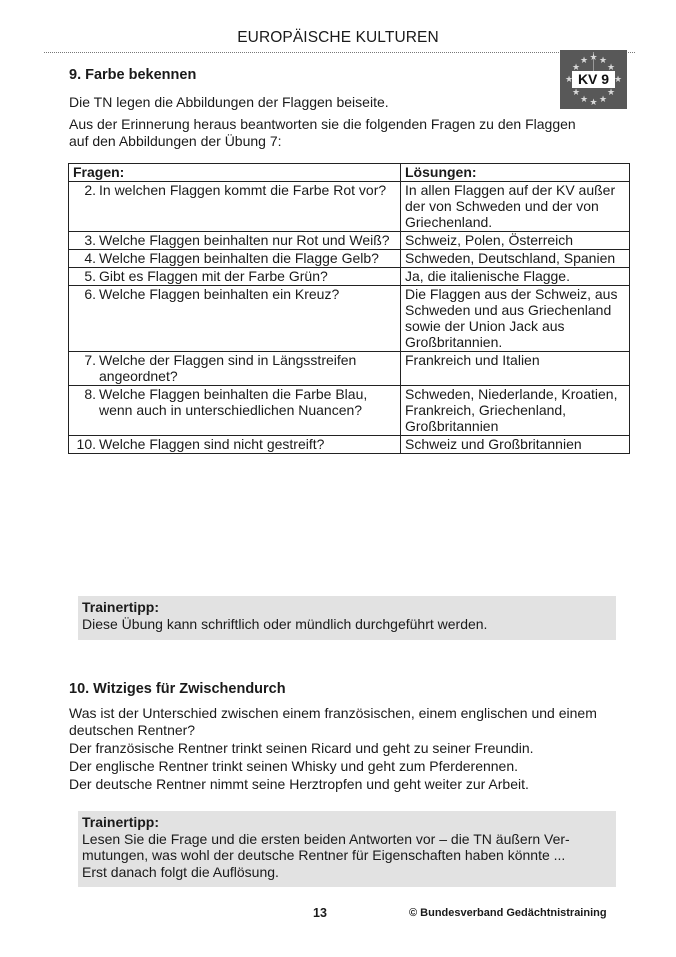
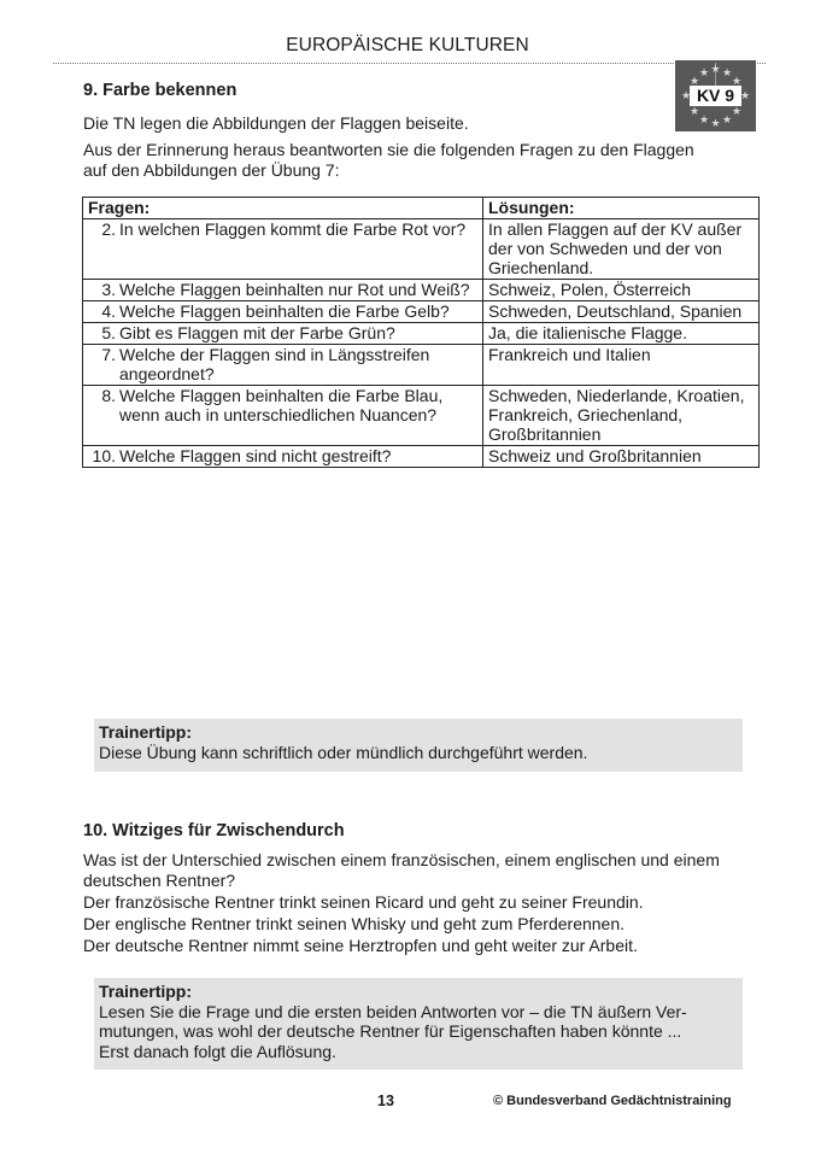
  EUROPÄISCHE KULTUREN
  ★
  ★
  ★
  ★
  ★
  ★
  ★
  ★
  ★
  ★
  ★
  ★
  KV 9
  9. Farbe bekennen
  Die TN legen die Abbildungen der Flaggen beiseite.
  Aus der Erinnerung heraus beantworten sie die folgenden Fragen zu den Flaggen
  auf den Abbildungen der Übung 7:
  Fragen:	Lösungen:
  2. In welchen Flaggen kommt die Farbe Rot vor?	In allen Flaggen auf der KV außer der von Schweden und der von Griechenland.
  3. Welche Flaggen beinhalten nur Rot und Weiß?	Schweiz, Polen, Österreich
- 4. Welche Flaggen beinhalten die Flagge Gelb?	Schweden, Deutschland, Spanien
+ 4. Welche Flaggen beinhalten die Farbe Gelb?	Schweden, Deutschland, Spanien
  5. Gibt es Flaggen mit der Farbe Grün?	Ja, die italienische Flagge.
- 6. Welche Flaggen beinhalten ein Kreuz?	Die Flaggen aus der Schweiz, aus Schweden und aus Griechenland sowie der Union Jack aus Großbritannien.
  7. Welche der Flaggen sind in Längsstreifen angeordnet?	Frankreich und Italien
  8. Welche Flaggen beinhalten die Farbe Blau, wenn auch in unterschiedlichen Nuancen?	Schweden, Niederlande, Kroatien, Frankreich, Griechenland, Großbritannien
  10. Welche Flaggen sind nicht gestreift?	Schweiz und Großbritannien
  Trainertipp:
  Diese Übung kann schriftlich oder mündlich durchgeführt werden.
  10. Witziges für Zwischendurch
  Was ist der Unterschied zwischen einem französischen, einem englischen und einem
  deutschen Rentner?
  Der französische Rentner trinkt seinen Ricard und geht zu seiner Freundin.
  Der englische Rentner trinkt seinen Whisky und geht zum Pferderennen.
  Der deutsche Rentner nimmt seine Herztropfen und geht weiter zur Arbeit.
  Trainertipp:
  Lesen Sie die Frage und die ersten beiden Antworten vor – die TN äußern Ver-
  mutungen, was wohl der deutsche Rentner für Eigenschaften haben könnte ...
  Erst danach folgt die Auflösung.
  13
  © Bundesverband Gedächtnistraining
